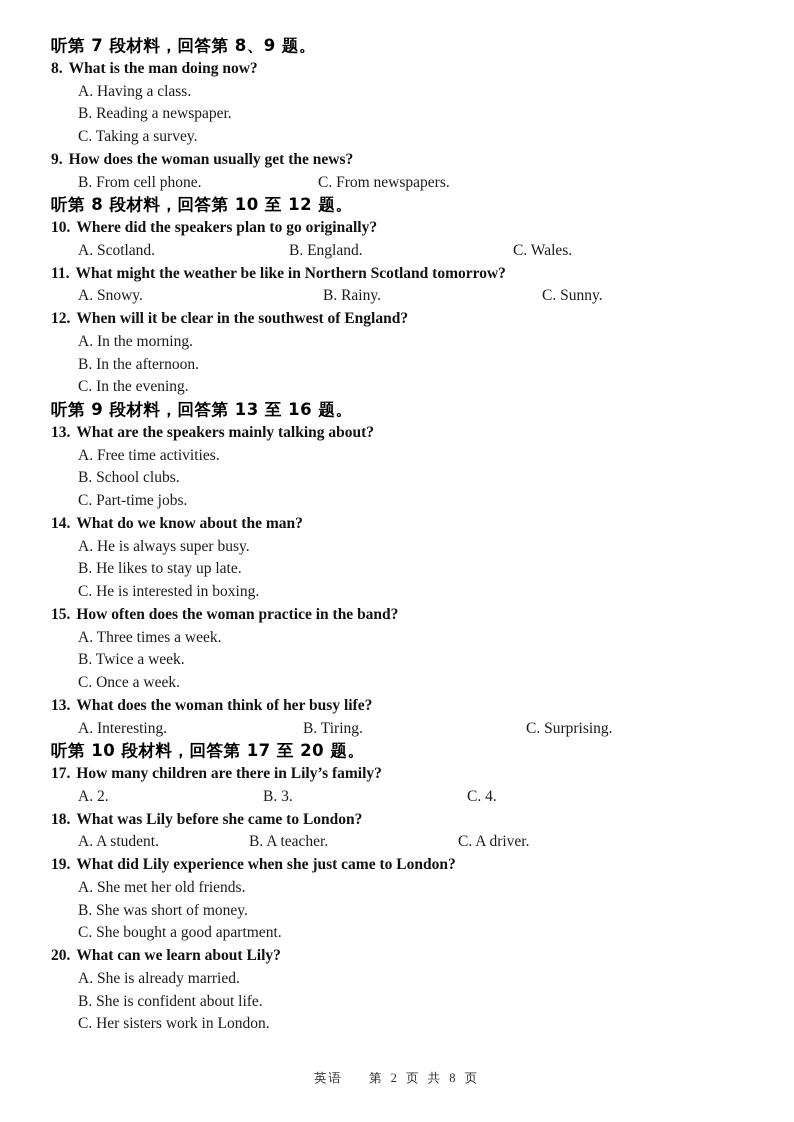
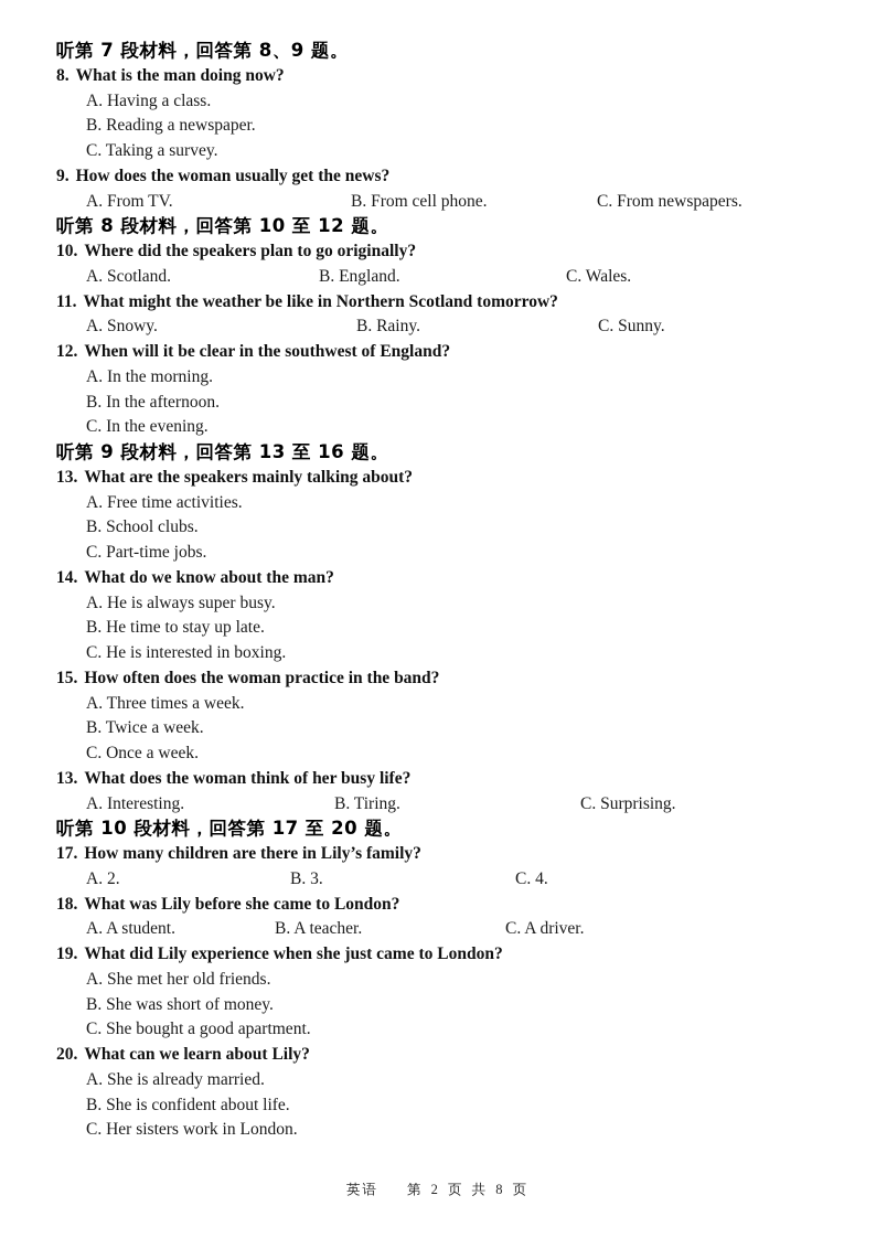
  听第 7 段材料，回答第 8、9 题。
  8. What is the man doing now?
  A. Having a class.
  B. Reading a newspaper.
  C. Taking a survey.
  9. How does the woman usually get the news?
+ A. From TV.
  B. From cell phone.
  C. From newspapers.
  听第 8 段材料，回答第 10 至 12 题。
  10. Where did the speakers plan to go originally?
  A. Scotland.
  B. England.
  C. Wales.
  11. What might the weather be like in Northern Scotland tomorrow?
  A. Snowy.
  B. Rainy.
  C. Sunny.
  12. When will it be clear in the southwest of England?
  A. In the morning.
  B. In the afternoon.
  C. In the evening.
  听第 9 段材料，回答第 13 至 16 题。
  13. What are the speakers mainly talking about?
  A. Free time activities.
  B. School clubs.
  C. Part-time jobs.
  14. What do we know about the man?
  A. He is always super busy.
- B. He likes to stay up late.
+ B. He time to stay up late.
  C. He is interested in boxing.
  15. How often does the woman practice in the band?
  A. Three times a week.
  B. Twice a week.
  C. Once a week.
  13. What does the woman think of her busy life?
  A. Interesting.
  B. Tiring.
  C. Surprising.
  听第 10 段材料，回答第 17 至 20 题。
  17. How many children are there in Lily’s family?
  A. 2.
  B. 3.
  C. 4.
  18. What was Lily before she came to London?
  A. A student.
  B. A teacher.
  C. A driver.
  19. What did Lily experience when she just came to London?
  A. She met her old friends.
  B. She was short of money.
  C. She bought a good apartment.
  20. What can we learn about Lily?
  A. She is already married.
  B. She is confident about life.
  C. Her sisters work in London.
  英语 第 2 页 共 8 页
